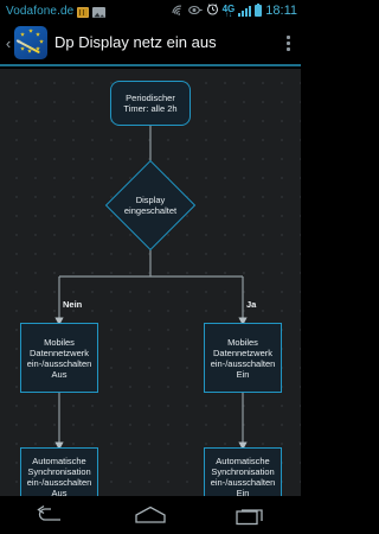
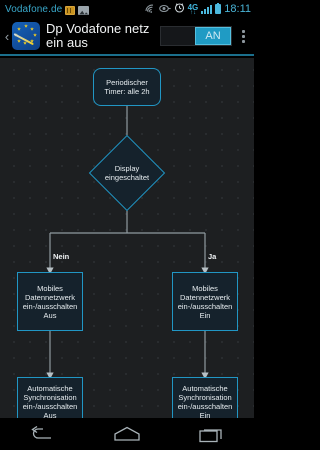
  Vodafone.de
  4G
  18:11
  ‹
- Dp Display netz ein aus
+ Dp Vodafone netz ein aus
+ AN
  Periodischer
  Timer: alle 2h
  Display
  eingeschaltet
  Nein
  Ja
  Mobiles
  Datennetzwerk
  ein-/ausschalten
  Aus
  Mobiles
  Datennetzwerk
  ein-/ausschalten
  Ein
  Automatische
  Synchronisation
  ein-/ausschalten
  Aus
  Automatische
  Synchronisation
  ein-/ausschalten
  Ein
